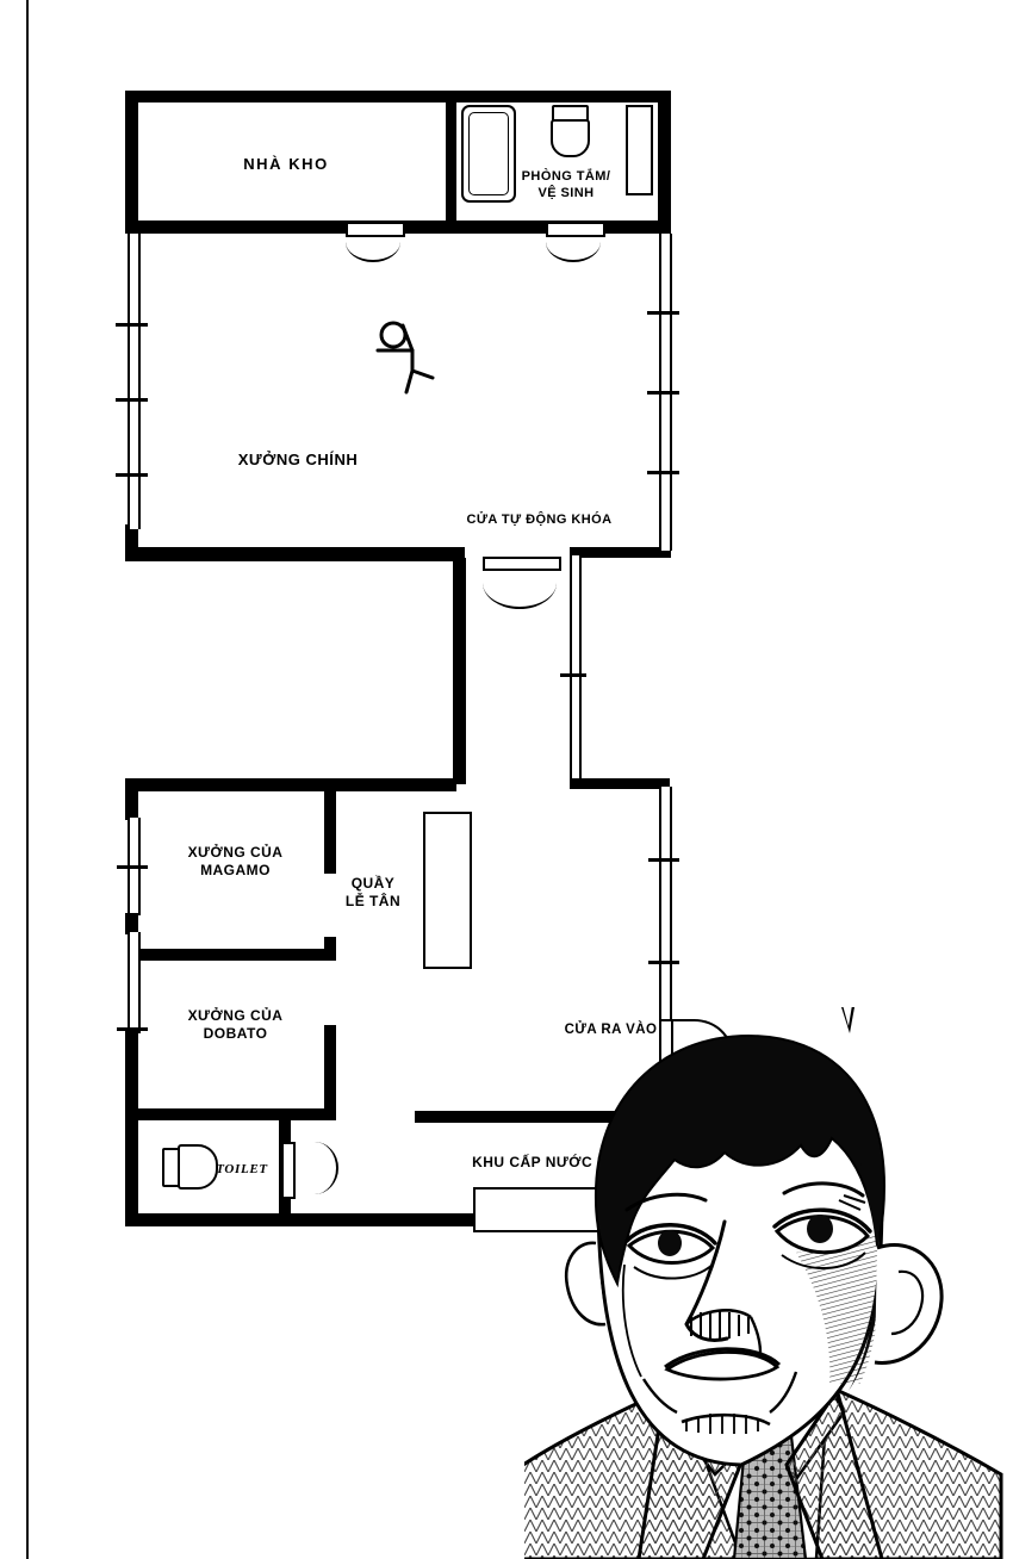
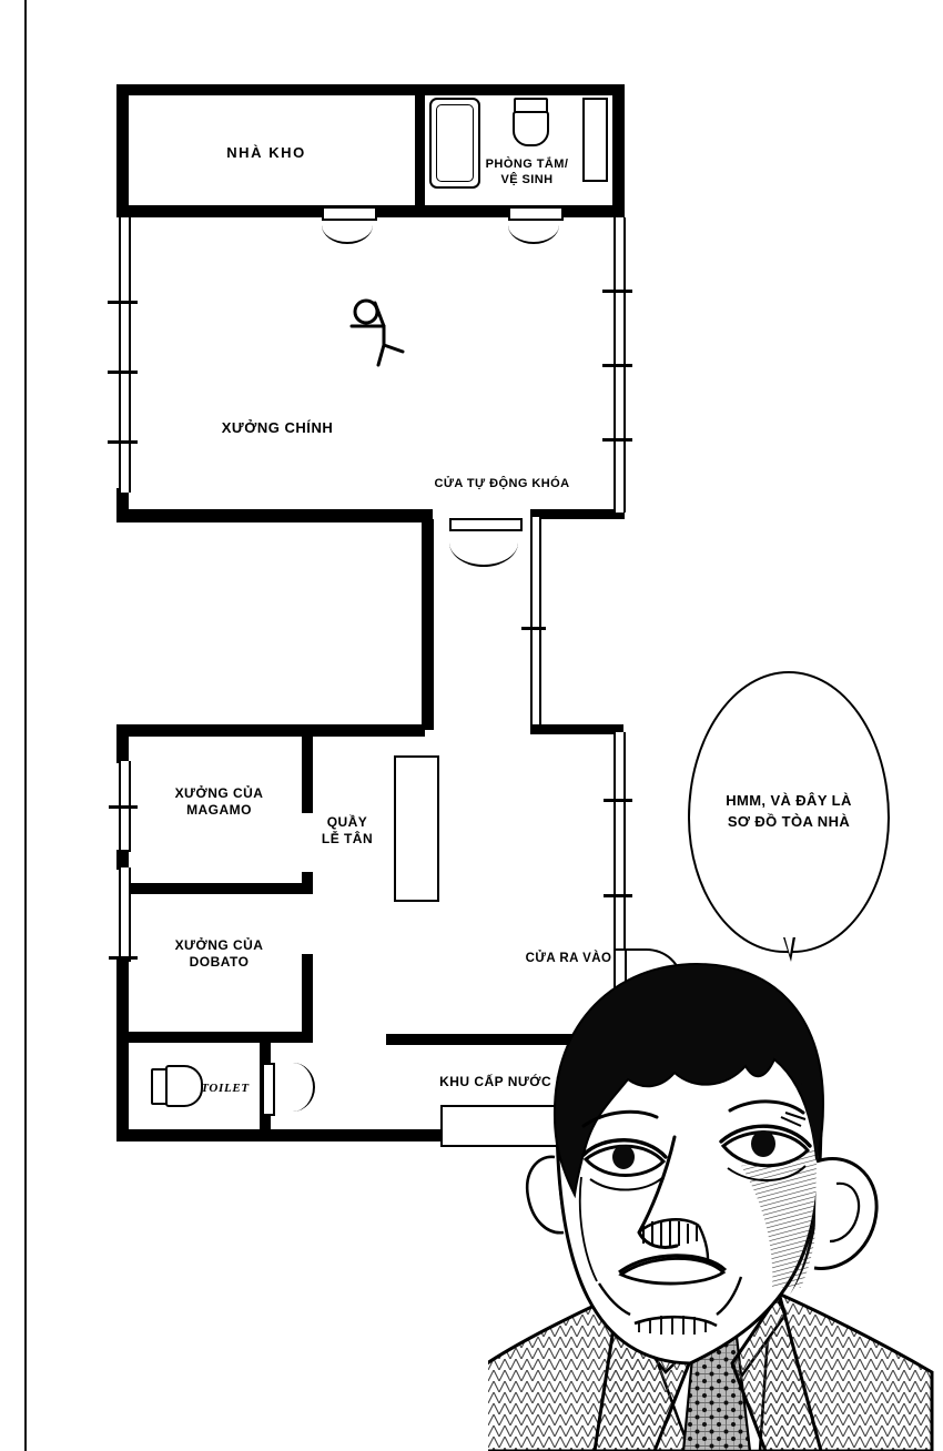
  PHÒNG TẮM/
  VỆ SINH
  NHÀ KHO
  XƯỞNG CHÍNH
  CỬA TỰ ĐỘNG KHÓA
  XƯỞNG CỦA
  MAGAMO
  XƯỞNG CỦA
  DOBATO
  QUẦY
  LỄ TÂN
  TOILET
  KHU CẤP NƯỚC
  CỬA RA VÀO
+ HMM, VÀ ĐÂY LÀ
+ SƠ ĐỒ TÒA NHÀ
